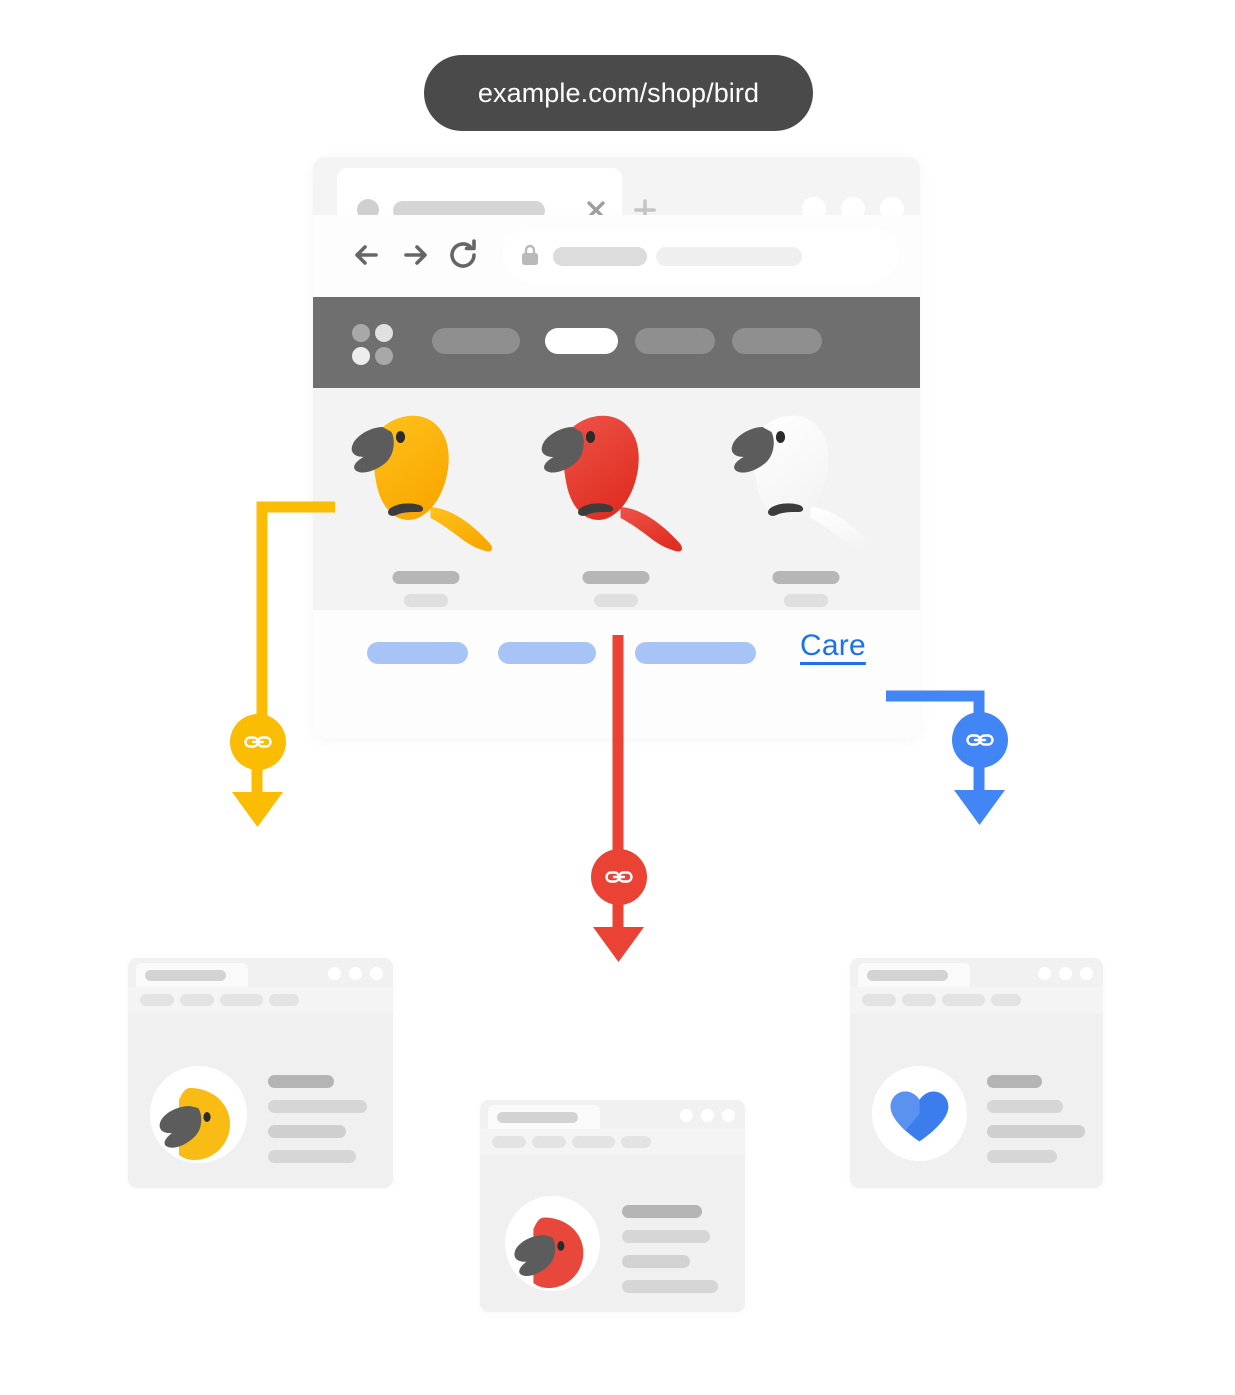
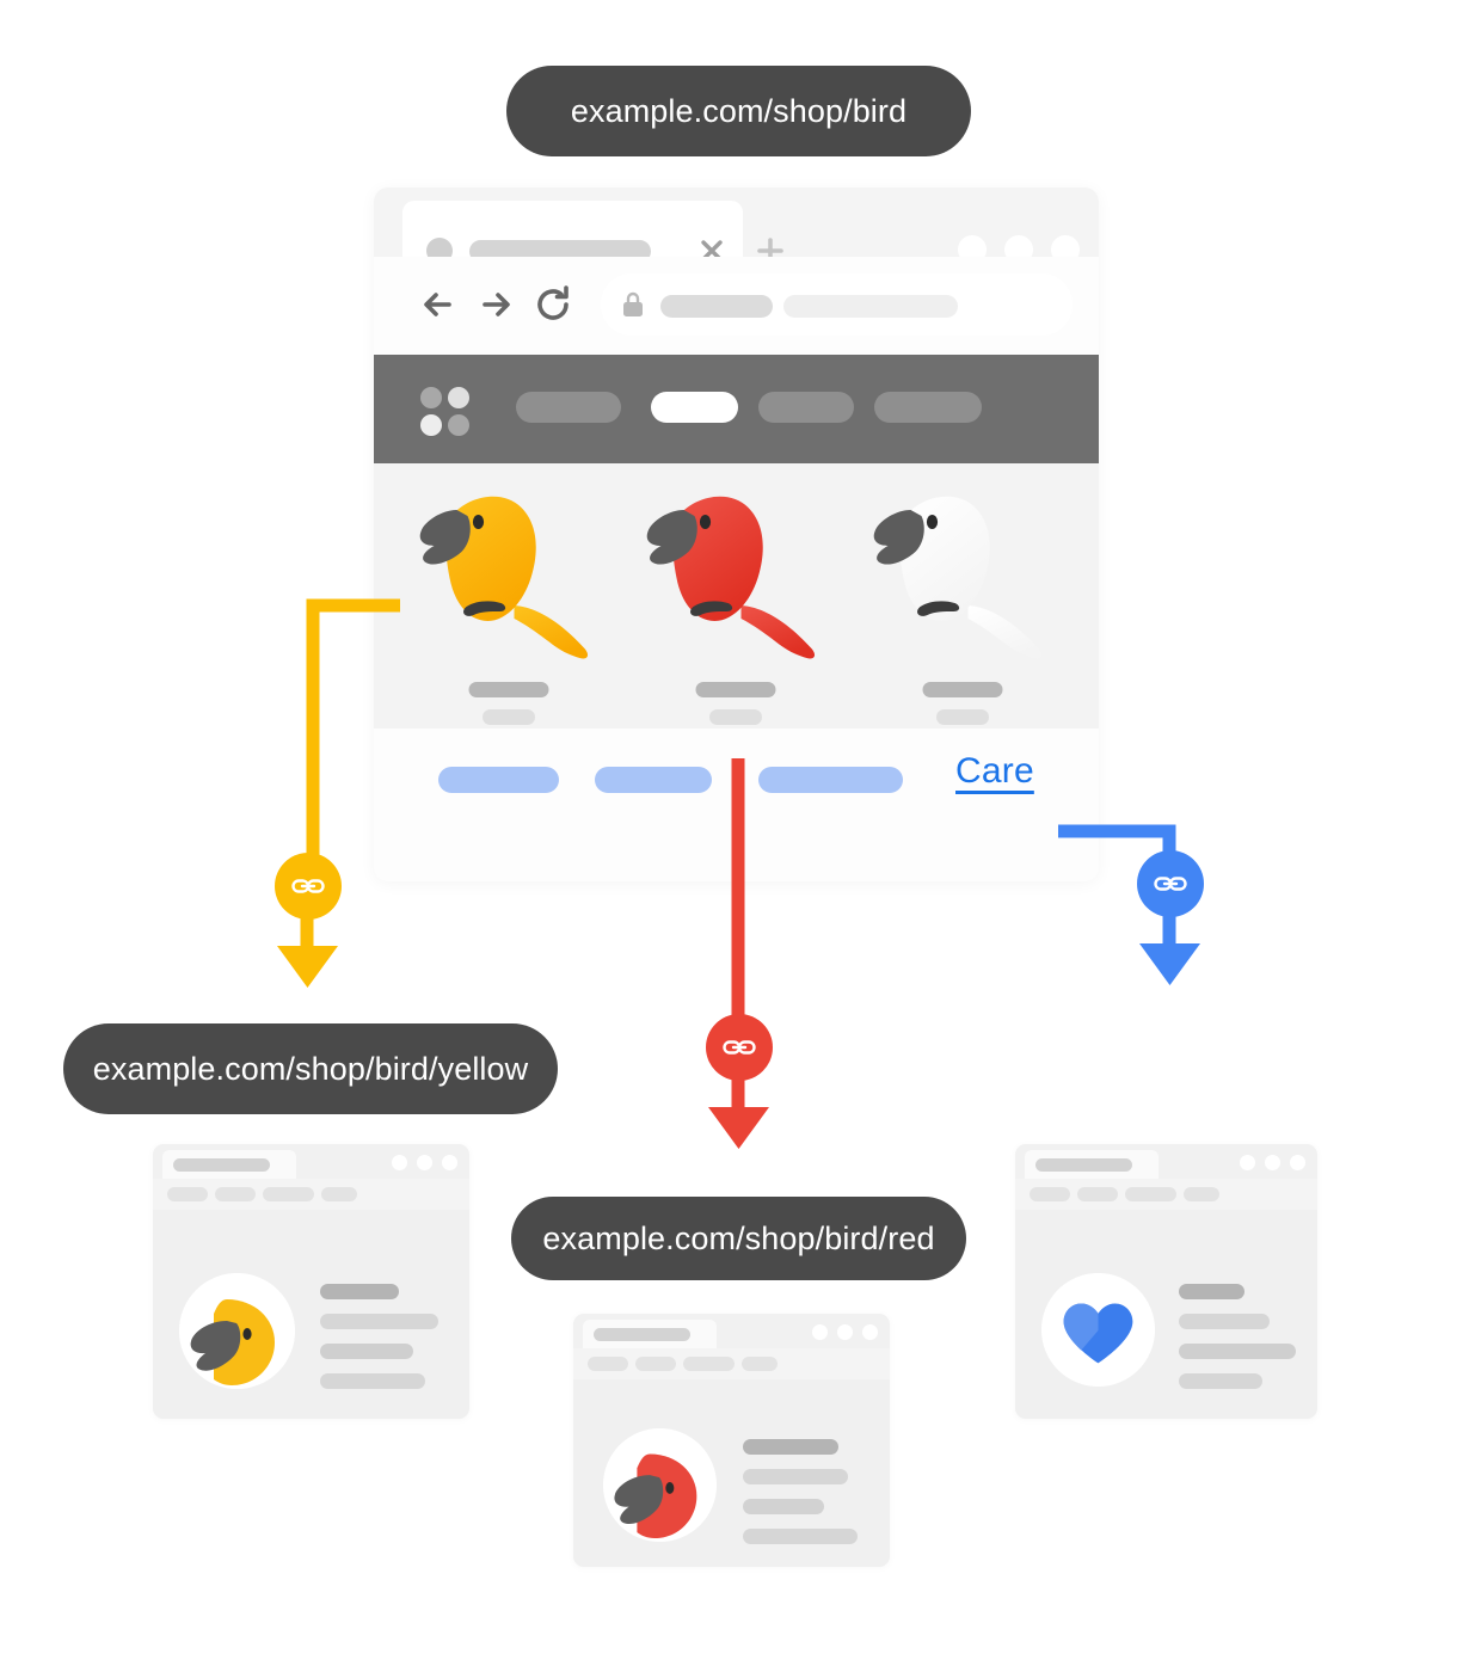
  example.com/shop/bird
  Care
+ example.com/shop/bird/yellow
+ example.com/shop/bird/red
